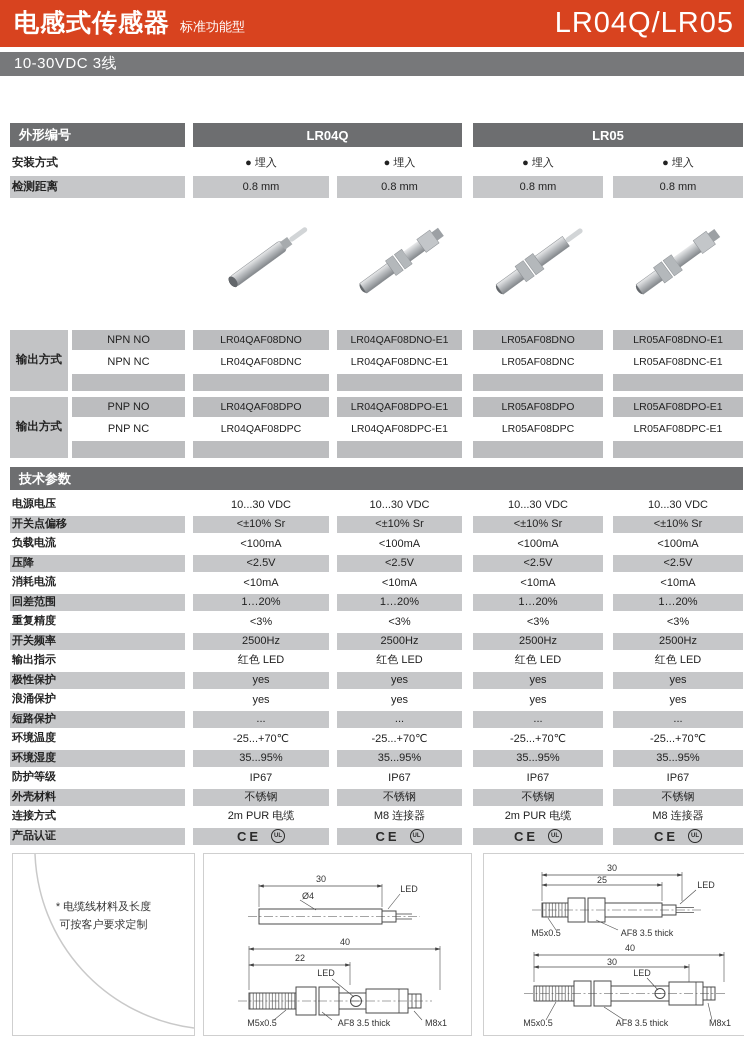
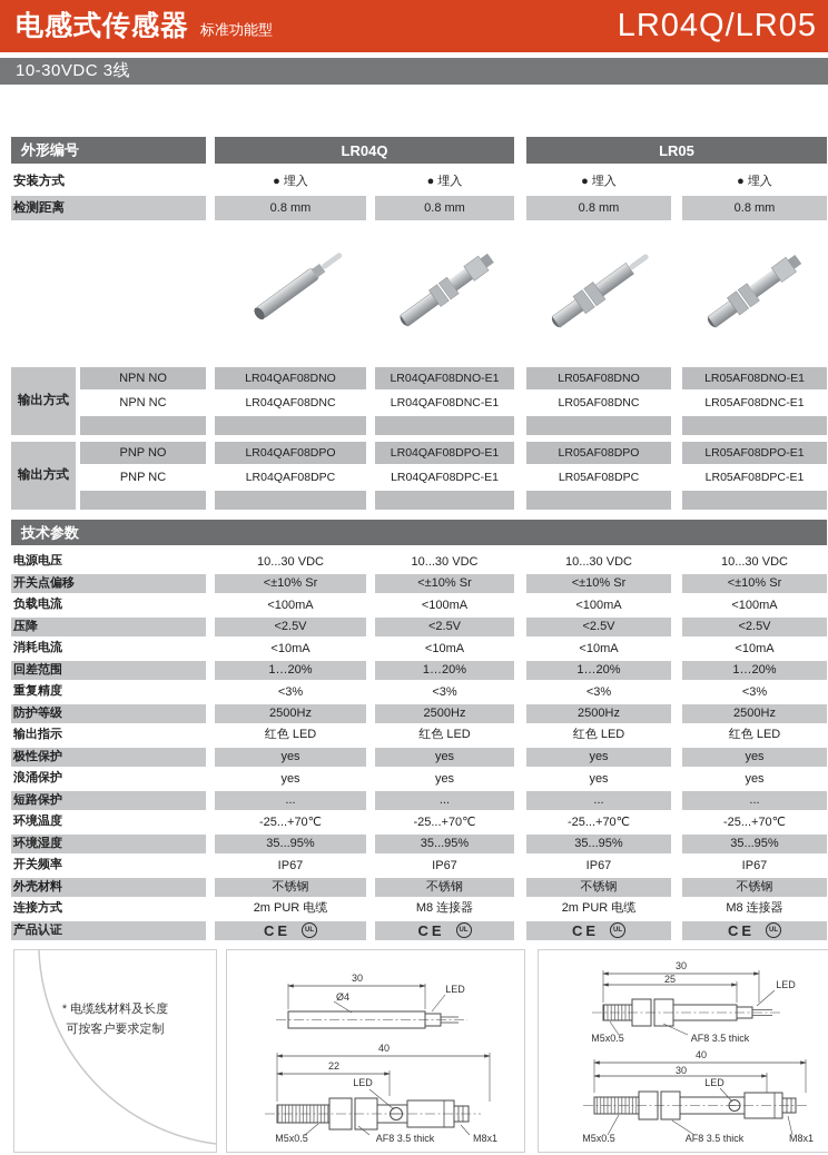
  电感式传感器
  标准功能型
  LR04Q/LR05
  10-30VDC 3线
  外形编号
  LR04Q
  LR05
  安装方式
  ● 埋入
  ● 埋入
  ● 埋入
  ● 埋入
  检测距离
  0.8 mm
  0.8 mm
  0.8 mm
  0.8 mm
  输出方式
  NPN NO
  LR04QAF08DNO
  LR04QAF08DNO-E1
  LR05AF08DNO
  LR05AF08DNO-E1
  NPN NC
  LR04QAF08DNC
  LR04QAF08DNC-E1
  LR05AF08DNC
  LR05AF08DNC-E1
  输出方式
  PNP NO
  LR04QAF08DPO
  LR04QAF08DPO-E1
  LR05AF08DPO
  LR05AF08DPO-E1
  PNP NC
  LR04QAF08DPC
  LR04QAF08DPC-E1
  LR05AF08DPC
  LR05AF08DPC-E1
  技术参数
  电源电压
  10...30 VDC
  10...30 VDC
  10...30 VDC
  10...30 VDC
  开关点偏移
  <±10% Sr
  <±10% Sr
  <±10% Sr
  <±10% Sr
  负载电流
  <100mA
  <100mA
  <100mA
  <100mA
  压降
  <2.5V
  <2.5V
  <2.5V
  <2.5V
  消耗电流
  <10mA
  <10mA
  <10mA
  <10mA
  回差范围
  1…20%
  1…20%
  1…20%
  1…20%
  重复精度
  <3%
  <3%
  <3%
  <3%
- 开关频率
+ 防护等级
  2500Hz
  2500Hz
  2500Hz
  2500Hz
  输出指示
  红色 LED
  红色 LED
  红色 LED
  红色 LED
  极性保护
  yes
  yes
  yes
  yes
  浪涌保护
  yes
  yes
  yes
  yes
  短路保护
  ...
  ...
  ...
  ...
  环境温度
  -25...+70℃
  -25...+70℃
  -25...+70℃
  -25...+70℃
  环境湿度
  35...95%
  35...95%
  35...95%
  35...95%
- 防护等级
+ 开关频率
  IP67
  IP67
  IP67
  IP67
  外壳材料
  不锈钢
  不锈钢
  不锈钢
  不锈钢
  连接方式
  2m PUR 电缆
  M8 连接器
  2m PUR 电缆
  M8 连接器
  产品认证
  CE
  CE
  CE
  CE
  * 电缆线材料及长度
  可按客户要求定制
  30
  Ø4
  LED
  40
  22
  LED
  M5x0.5
  AF8 3.5 thick
  M8x1
  30
  25
  LED
  M5x0.5
  AF8 3.5 thick
  40
  30
  LED
  M5x0.5
  AF8 3.5 thick
  M8x1
